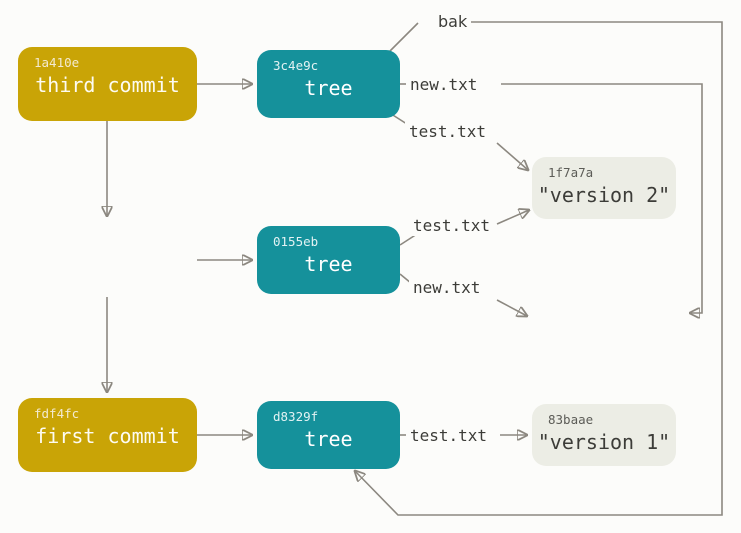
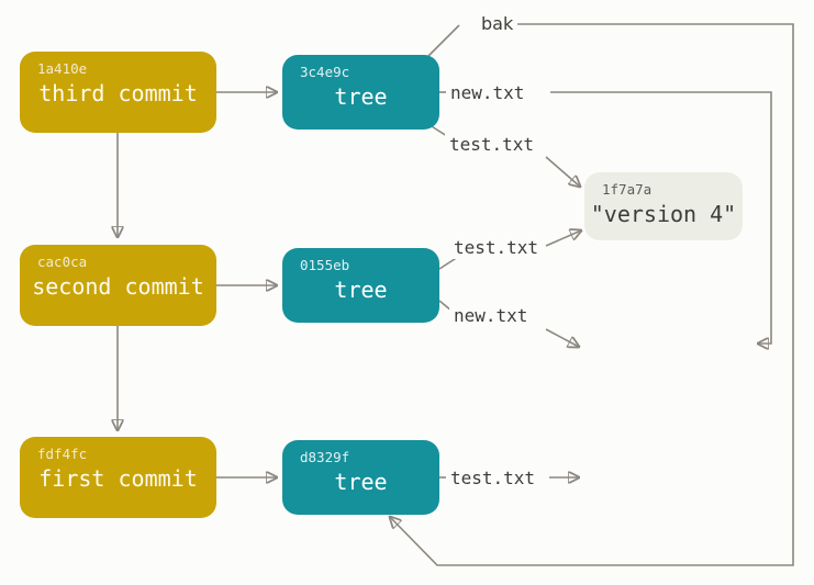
  1a410e
  third commit
+ cac0ca
+ second commit
  fdf4fc
  first commit
  3c4e9c
  tree
  0155eb
  tree
  d8329f
  tree
  1f7a7a
- "version 2"
+ "version 4"
- 83baae
- "version 1"
  bak
  new.txt
  test.txt
  test.txt
  new.txt
  test.txt
